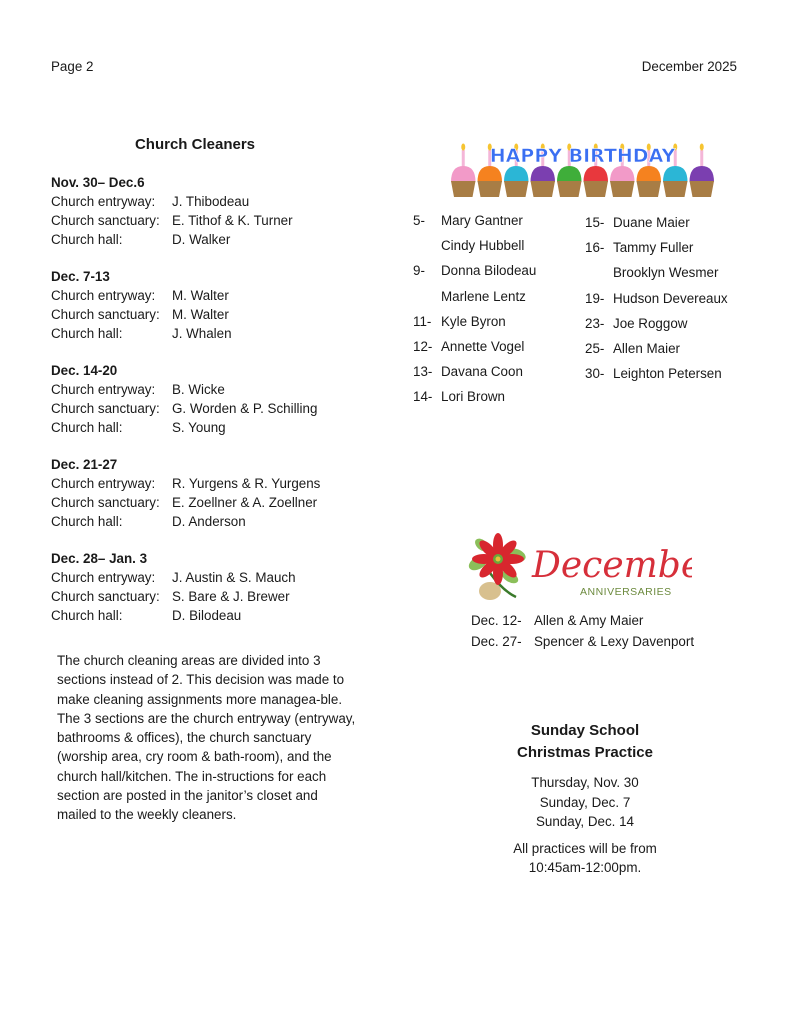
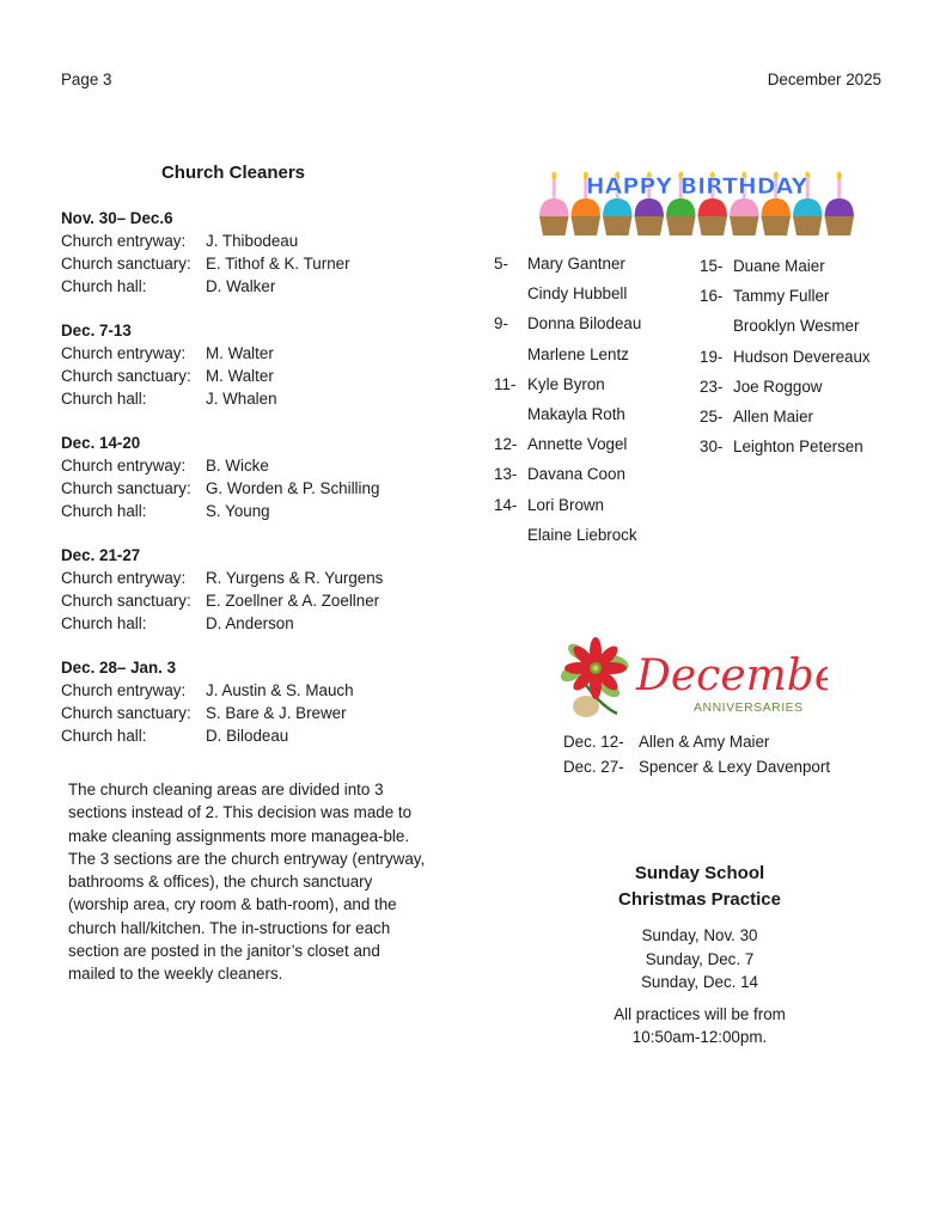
- Page 2
+ Page 3
  December 2025
  Church Cleaners
  Nov. 30– Dec.6
  Church entryway:
  J. Thibodeau
  Church sanctuary:
  E. Tithof & K. Turner
  Church hall:
  D. Walker
  Dec. 7-13
  Church entryway:
  M. Walter
  Church sanctuary:
  M. Walter
  Church hall:
  J. Whalen
  Dec. 14-20
  Church entryway:
  B. Wicke
  Church sanctuary:
  G. Worden & P. Schilling
  Church hall:
  S. Young
  Dec. 21-27
  Church entryway:
  R. Yurgens & R. Yurgens
  Church sanctuary:
  E. Zoellner & A. Zoellner
  Church hall:
  D. Anderson
  Dec. 28– Jan. 3
  Church entryway:
  J. Austin & S. Mauch
  Church sanctuary:
  S. Bare & J. Brewer
  Church hall:
  D. Bilodeau
  The church cleaning areas are divided into 3 sections instead of 2. This decision was made to make cleaning assignments more managea-ble. The 3 sections are the church entryway (entryway, bathrooms & offices), the church sanctuary (worship area, cry room & bath-room), and the church hall/kitchen. The in-structions for each section are posted in the janitor’s closet and mailed to the weekly cleaners.
  HAPPY BIRTHDAY
  5-
  Mary Gantner
  Cindy Hubbell
  9-
  Donna Bilodeau
  Marlene Lentz
  11-
  Kyle Byron
+ Makayla Roth
  12-
  Annette Vogel
  13-
  Davana Coon
  14-
  Lori Brown
+ Elaine Liebrock
  15-
  Duane Maier
  16-
  Tammy Fuller
  Brooklyn Wesmer
  19-
  Hudson Devereaux
  23-
  Joe Roggow
  25-
  Allen Maier
  30-
  Leighton Petersen
  Decembe
  ANNIVERSARIES
  Dec. 12-
  Allen & Amy Maier
  Dec. 27-
  Spencer & Lexy Davenport
  Sunday School
  Christmas Practice
- Thursday, Nov. 30
+ Sunday, Nov. 30
  Sunday, Dec. 7
  Sunday, Dec. 14
  All practices will be from
- 10:45am-12:00pm.
+ 10:50am-12:00pm.
